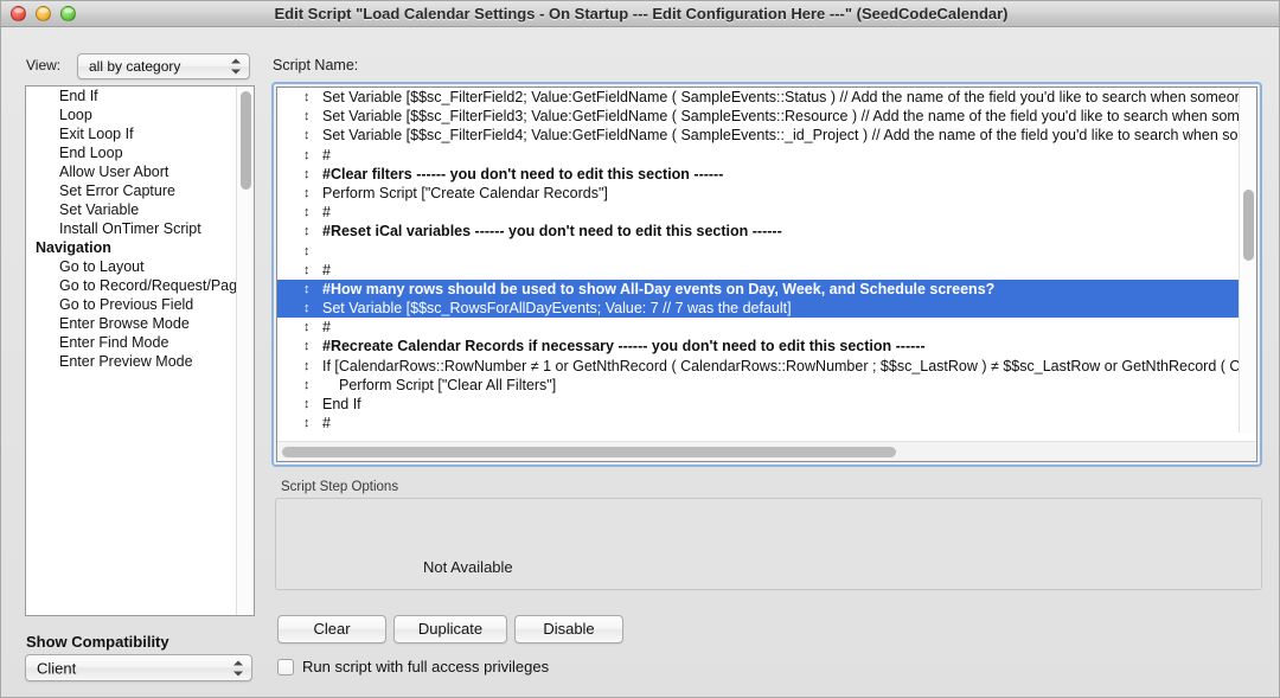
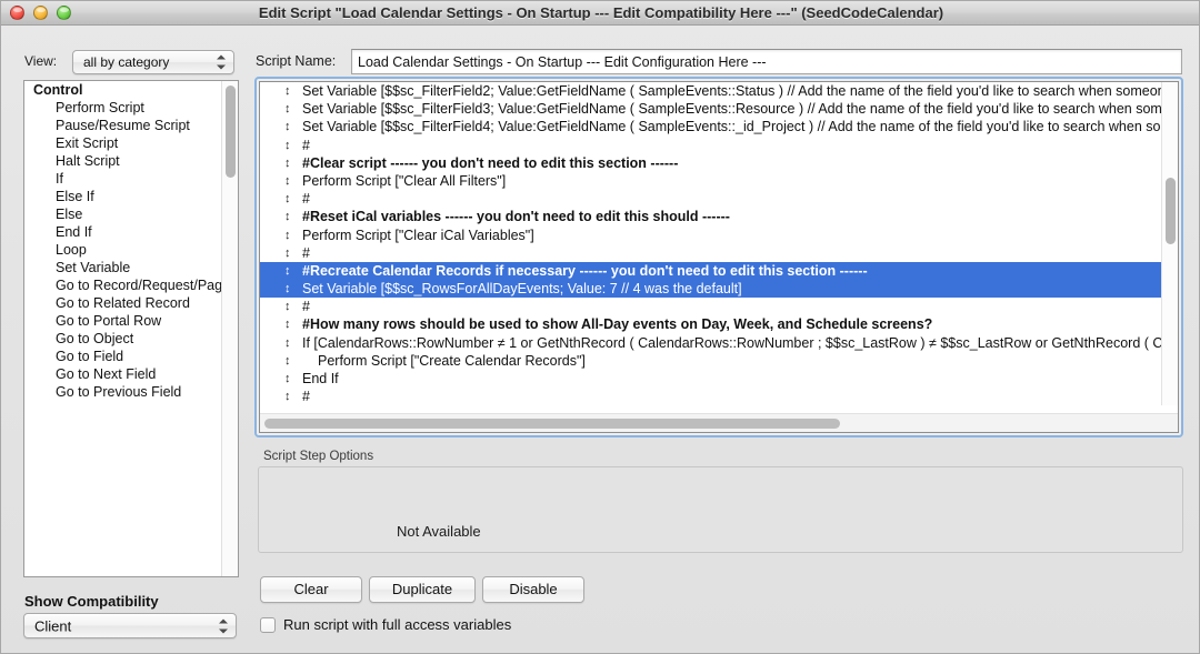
- Edit Script "Load Calendar Settings - On Startup --- Edit Configuration Here ---" (SeedCodeCalendar)
+ Edit Script "Load Calendar Settings - On Startup --- Edit Compatibility Here ---" (SeedCodeCalendar)
  View:
  all by category
  Script Name:
+ Load Calendar Settings - On Startup --- Edit Configuration Here ---
+ Control
+ Perform Script
+ Pause/Resume Script
+ Exit Script
+ Halt Script
+ If
+ Else If
+ Else
  End If
  Loop
- Exit Loop If
- End Loop
- Allow User Abort
- Set Error Capture
  Set Variable
- Install OnTimer Script
- Navigation
- Go to Layout
  Go to Record/Request/Pag
+ Go to Related Record
+ Go to Portal Row
+ Go to Object
+ Go to Field
+ Go to Next Field
  Go to Previous Field
- Enter Browse Mode
- Enter Find Mode
- Enter Preview Mode
  Show Compatibility
  Client
  ↕
  Set Variable [$$sc_FilterField2; Value:GetFieldName ( SampleEvents::Status ) // Add the name of the field you'd like to search when someo
  ↕
  Set Variable [$$sc_FilterField3; Value:GetFieldName ( SampleEvents::Resource ) // Add the name of the field you'd like to search when som
  ↕
  Set Variable [$$sc_FilterField4; Value:GetFieldName ( SampleEvents::_id_Project ) // Add the name of the field you'd like to search when so
  ↕
  #
  ↕
- #Clear filters ------ you don't need to edit this section ------
+ #Clear script ------ you don't need to edit this section ------
  ↕
- Perform Script ["Create Calendar Records"]
+ Perform Script ["Clear All Filters"]
  ↕
  #
  ↕
- #Reset iCal variables ------ you don't need to edit this section ------
+ #Reset iCal variables ------ you don't need to edit this should ------
  ↕
+ Perform Script ["Clear iCal Variables"]
  ↕
  #
  ↕
- #How many rows should be used to show All-Day events on Day, Week, and Schedule screens?
+ #Recreate Calendar Records if necessary ------ you don't need to edit this section ------
  ↕
- Set Variable [$$sc_RowsForAllDayEvents; Value: 7 // 7 was the default]
+ Set Variable [$$sc_RowsForAllDayEvents; Value: 7 // 4 was the default]
  ↕
  #
  ↕
- #Recreate Calendar Records if necessary ------ you don't need to edit this section ------
+ #How many rows should be used to show All-Day events on Day, Week, and Schedule screens?
  ↕
  If [CalendarRows::RowNumber ≠ 1 or GetNthRecord ( CalendarRows::RowNumber ; $$sc_LastRow ) ≠ $$sc_LastRow or GetNthRecord ( C
  ↕
- Perform Script ["Clear All Filters"]
+ Perform Script ["Create Calendar Records"]
  ↕
  End If
  ↕
  #
  Script Step Options
  Not Available
  Clear
  Duplicate
  Disable
- Run script with full access privileges
+ Run script with full access variables
